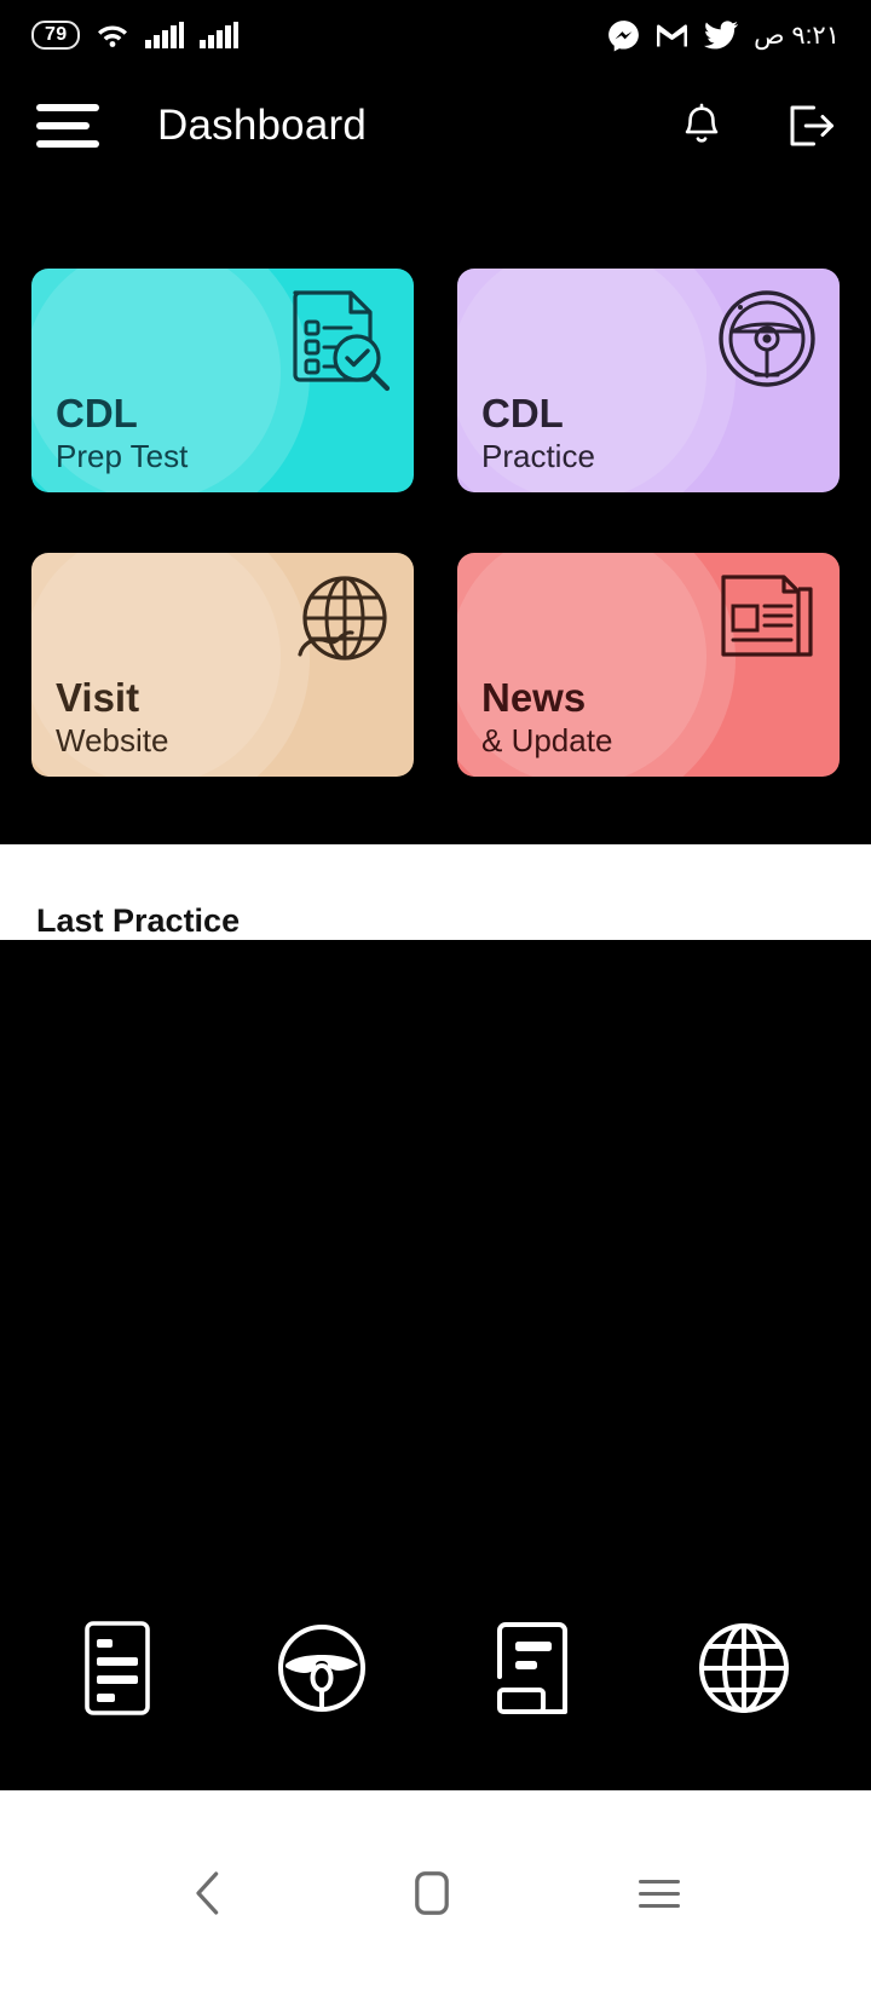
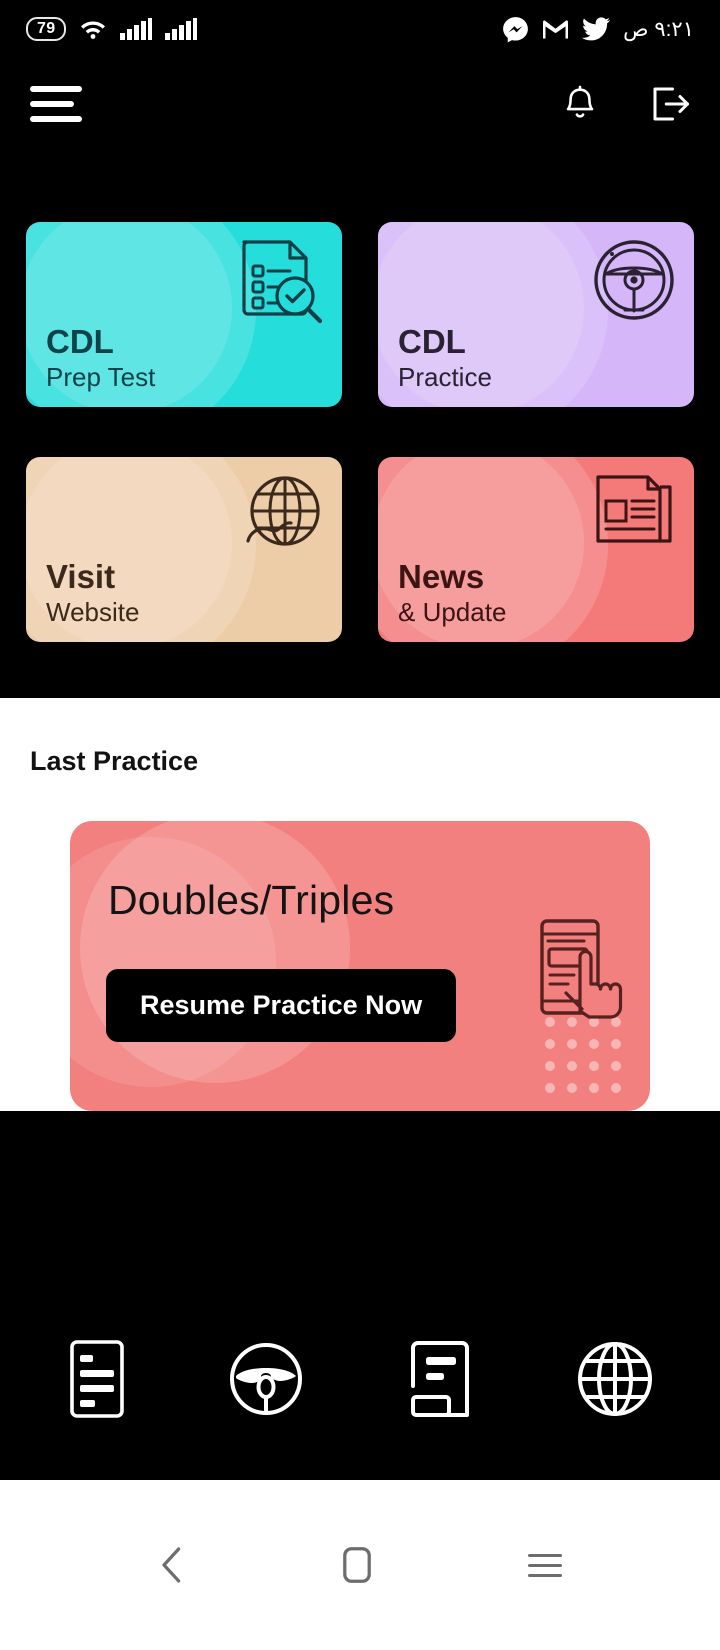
  79
  ٩:٢١ ص
- Dashboard
  CDL
  Prep Test
  CDL
  Practice
  Visit
  Website
  News
  & Update
  Last Practice
+ Doubles/Triples
+ Resume Practice Now
